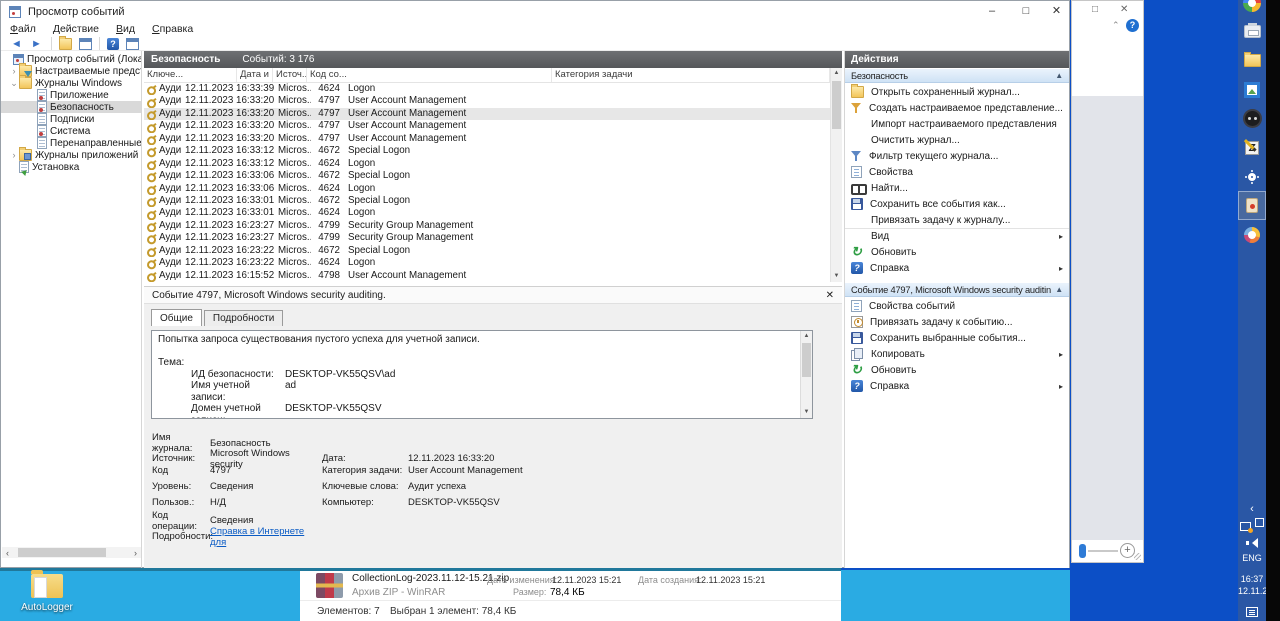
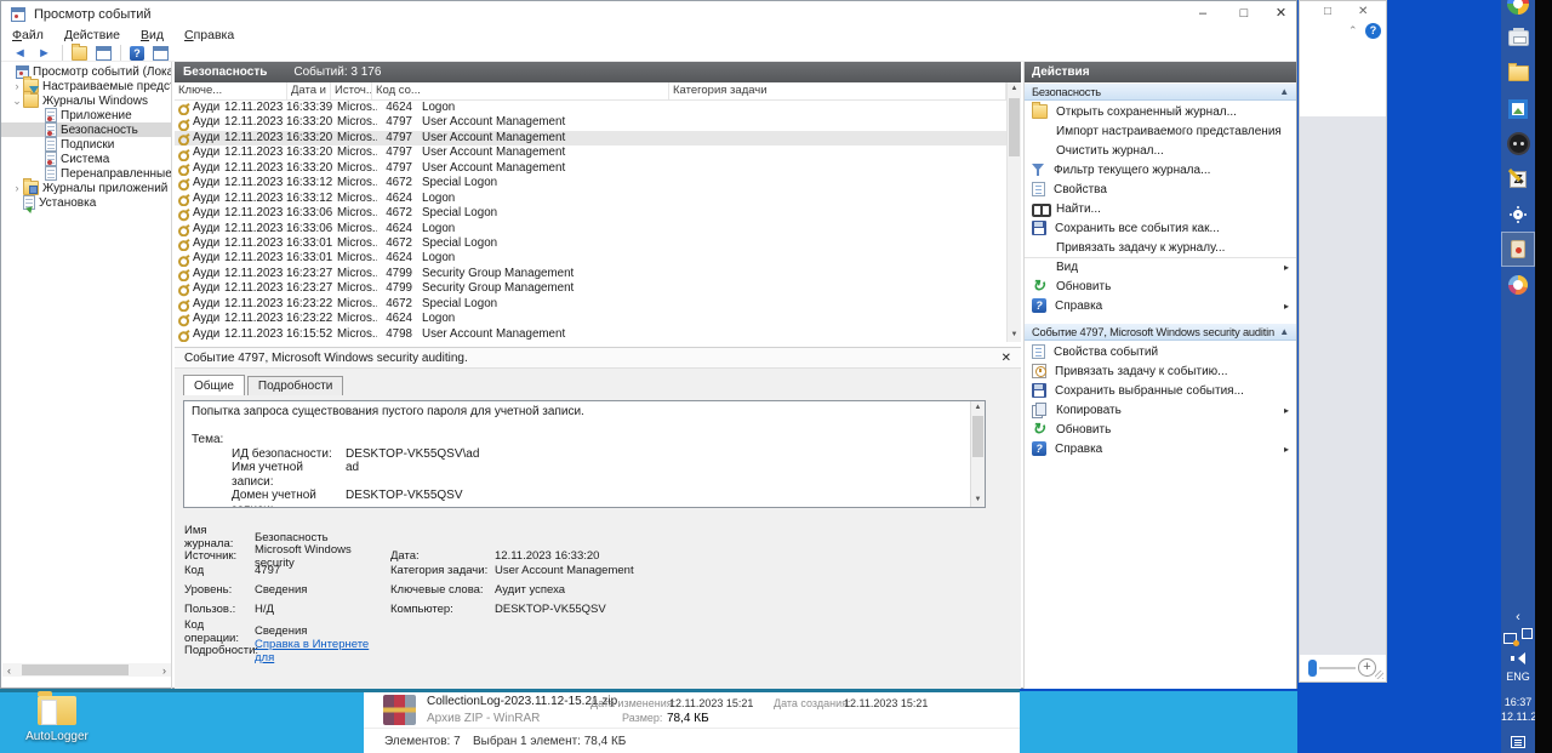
  AutoLogger
  CollectionLog-2023.11.12-15.21.zip
  Дата изменения:
  12.11.2023 15:21
  Дата создания:
  12.11.2023 15:21
  Архив ZIP - WinRAR
  Размер:
  78,4 КБ
  Элементов: 7
  Выбран 1 элемент: 78,4 КБ
  □
  ✕
  ⌃
  ?
  +
  ‹
  ENG
  16:37
  12.11.2
  Просмотр событий
  –
  □
  ✕
  Файл Действие Вид Справка
  Просмотр событий (Лока
  ›
  Настраиваемые предс
  ⌄
  Журналы Windows
  Приложение
  Безопасность
  Подписки
  Система
  Перенаправленные
  ›
  Журналы приложений
  Установка
  ‹
  ›
  Безопасность
  Событий: 3 176
  Ключе...
  Источ..
  Код со...
  Категория задачи
  12.11.2023 16:33:39
  Micros..
  4624
  Logon
  12.11.2023 16:33:20
  Micros..
  4797
  User Account Management
  12.11.2023 16:33:20
  Micros..
  4797
  User Account Management
  12.11.2023 16:33:20
  Micros..
  4797
  User Account Management
  12.11.2023 16:33:20
  Micros..
  4797
  User Account Management
  12.11.2023 16:33:12
  Micros..
  4672
  Special Logon
  12.11.2023 16:33:12
  Micros..
  4624
  Logon
  12.11.2023 16:33:06
  Micros..
  4672
  Special Logon
  12.11.2023 16:33:06
  Micros..
  4624
  Logon
  12.11.2023 16:33:01
  Micros..
  4672
  Special Logon
  12.11.2023 16:33:01
  Micros..
  4624
  Logon
  12.11.2023 16:23:27
  Micros..
  4799
  Security Group Management
  12.11.2023 16:23:27
  Micros..
  4799
  Security Group Management
  12.11.2023 16:23:22
  Micros..
  4672
  Special Logon
  12.11.2023 16:23:22
  Micros..
  4624
  Logon
  12.11.2023 16:15:52
  Micros..
  4798
  User Account Management
  Событие 4797, Microsoft Windows security auditing.
  ✕
  Общие
  Подробности
- Попытка запроса существования пустого успеха для учетной записи.
+ Попытка запроса существования пустого пароля для учетной записи.
  Тема:
  ИД безопасности:
  DESKTOP-VK55QSV\ad
  Имя учетной записи:
  ad
  DESKTOP-VK55QSV
  Имя журнала:
  Безопасность
  Источник:
  Microsoft Windows security
  Дата:
  12.11.2023 16:33:20
  Код
  4797
  Категория задачи:
  User Account Management
  Уровень:
  Сведения
  Ключевые слова:
  Аудит успеха
  Пользов.:
  Н/Д
  Компьютер:
  DESKTOP-VK55QSV
  Код операции:
  Сведения
  Подробности
  Справка в Интернете для
  Действия
  Безопасность
  ▲
  Открыть сохраненный журнал...
- Создать настраиваемое представление...
  Импорт настраиваемого представления
  Очистить журнал...
  Фильтр текущего журнала...
  Свойства
  Найти...
  Сохранить все события как...
  Привязать задачу к журналу...
  Вид
  ▸
  Обновить
  Справка
  ▸
  Событие 4797, Microsoft Windows security auditin
  ▲
  Свойства событий
  Привязать задачу к событию...
  Сохранить выбранные события...
  Копировать
  ▸
  Обновить
  Справка
  ▸
